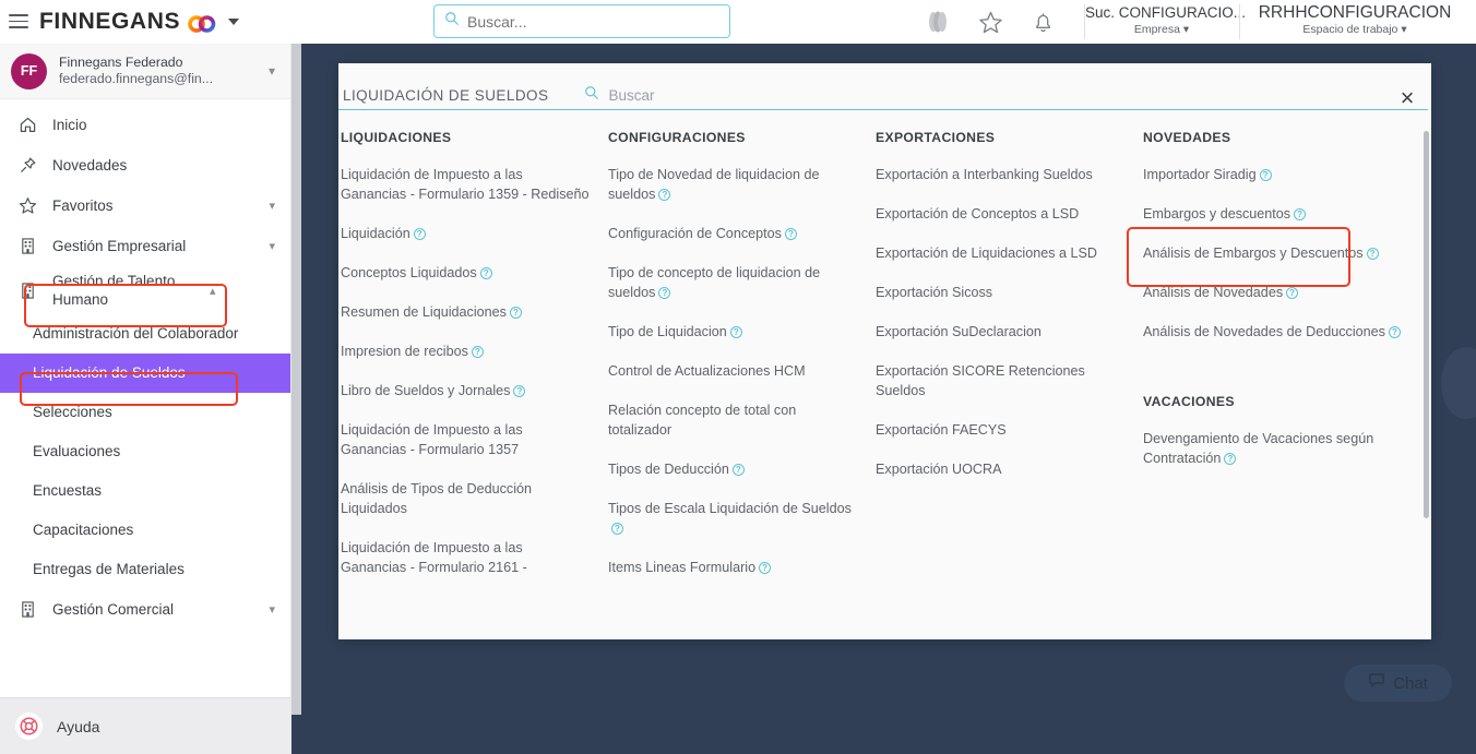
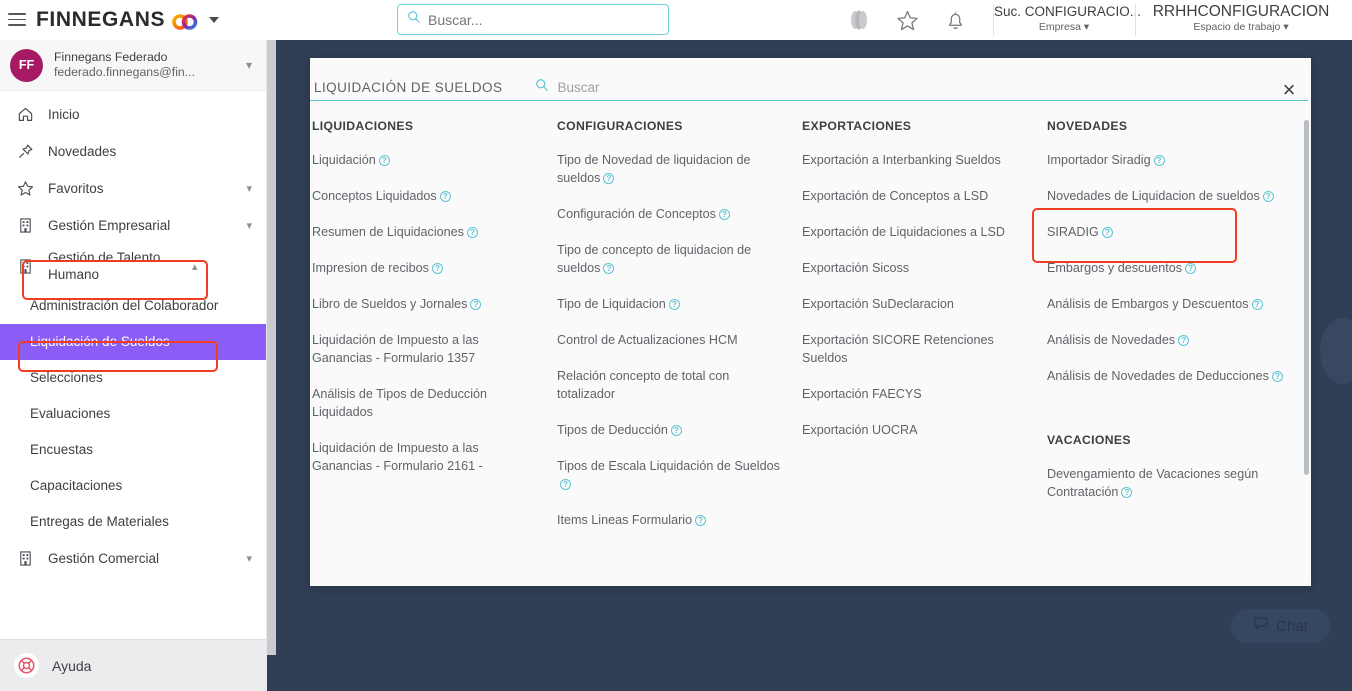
  FINNEGANS
  Buscar...
  Suc. CONFIGURACIO.
  Empresa ▾
  RRHHCONFIGURACION
  Espacio de trabajo ▾
  FF
  Finnegans Federado
  federado.finnegans@fin...
  ▾
  Inicio
  Novedades
  Favoritos
  ▾
  Gestión Empresarial
  ▾
  Gestión de Talento Humano
  ▴
  Administración del Colaborador
  Liquidación de Sueldos
  Selecciones
  Evaluaciones
  Encuestas
  Capacitaciones
  Entregas de Materiales
  Gestión Comercial
  ▾
  Ayuda
  LIQUIDACIÓN DE SUELDOS
  Buscar
  ×
  LIQUIDACIONES
- Liquidación de Impuesto a las Ganancias - Formulario 1359 - Rediseño
  Liquidación ?
  Conceptos Liquidados ?
  Resumen de Liquidaciones ?
  Impresion de recibos ?
  Libro de Sueldos y Jornales ?
  Liquidación de Impuesto a las Ganancias - Formulario 1357
  Análisis de Tipos de Deducción Liquidados
  Liquidación de Impuesto a las Ganancias - Formulario 2161 -
  CONFIGURACIONES
  Tipo de Novedad de liquidacion de sueldos ?
  Configuración de Conceptos ?
  Tipo de concepto de liquidacion de sueldos ?
  Tipo de Liquidacion ?
  Control de Actualizaciones HCM
  Relación concepto de total con totalizador
  Tipos de Deducción ?
  Tipos de Escala Liquidación de Sueldos?
  Items Lineas Formulario ?
  EXPORTACIONES
  Exportación a Interbanking Sueldos
  Exportación de Conceptos a LSD
  Exportación de Liquidaciones a LSD
  Exportación Sicoss
  Exportación SuDeclaracion
  Exportación SICORE Retenciones Sueldos
  Exportación FAECYS
  Exportación UOCRA
  NOVEDADES
  Importador Siradig ?
+ Novedades de Liquidacion de sueldos ?
+ SIRADIG ?
  Embargos y descuentos ?
  Análisis de Embargos y Descuentos ?
  Análisis de Novedades ?
  Análisis de Novedades de Deducciones ?
  VACACIONES
  Devengamiento de Vacaciones según Contratación ?
  Chat
